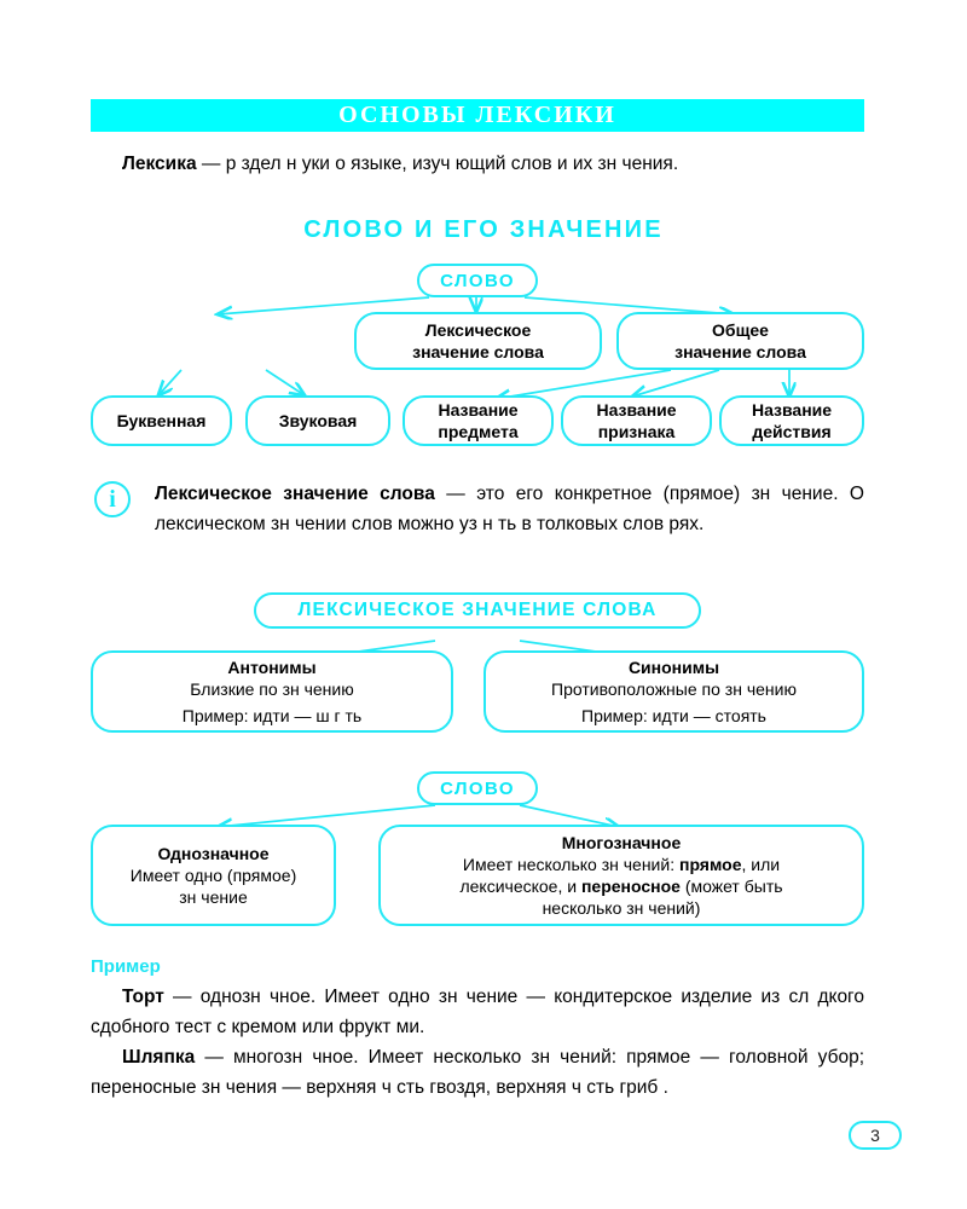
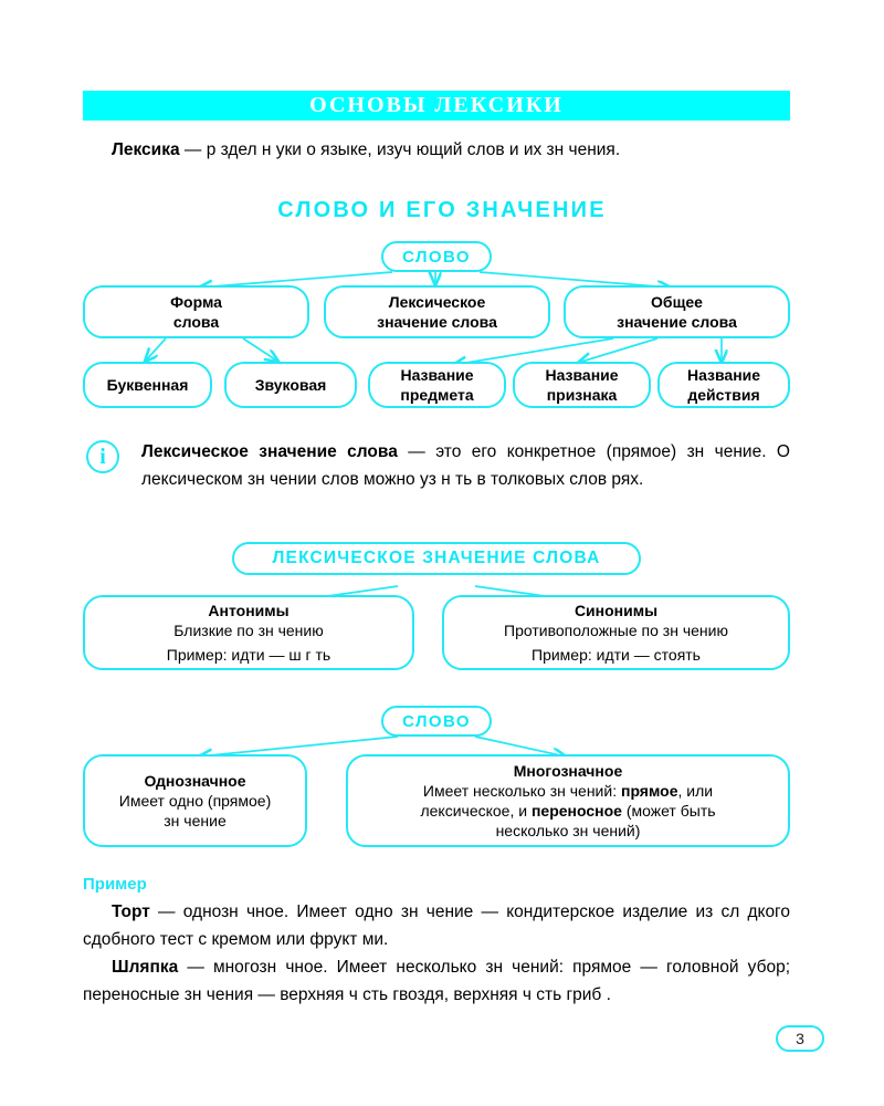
  ОСНОВЫ ЛЕКСИКИ
  Лексика — р здел н уки о языке, изуч ющий слов и их зн чения.
  СЛОВО И ЕГО ЗНАЧЕНИЕ
  СЛОВО
+ Форма
+ слова
  Лексическое
  значение слова
  Общее
  значение слова
  Буквенная
  Звуковая
  Название
  предмета
  Название
  признака
  Название
  действия
  i
  Лексическое значение слова — это его конкретное (прямое) зн чение. О лексическом зн чении слов можно уз н ть в толковых слов рях.
  ЛЕКСИЧЕСКОЕ ЗНАЧЕНИЕ СЛОВА
  Антонимы
  Близкие по зн чению
  Пример: идти — ш г ть
  Синонимы
  Противоположные по зн чению
  Пример: идти — стоять
  СЛОВО
  Однозначное
  Имеет одно (прямое)
  зн чение
  Многозначное
  Имеет несколько зн чений: прямое, или
  лексическое, и переносное (может быть
  несколько зн чений)
  Пример
  Торт — однозн чное. Имеет одно зн чение — кондитерское изделие из сл дкого сдобного тест с кремом или фрукт ми.
  Шляпка — многозн чное. Имеет несколько зн чений: прямое — головной убор; переносные зн чения — верхняя ч сть гвоздя, верхняя ч сть гриб .
  3
